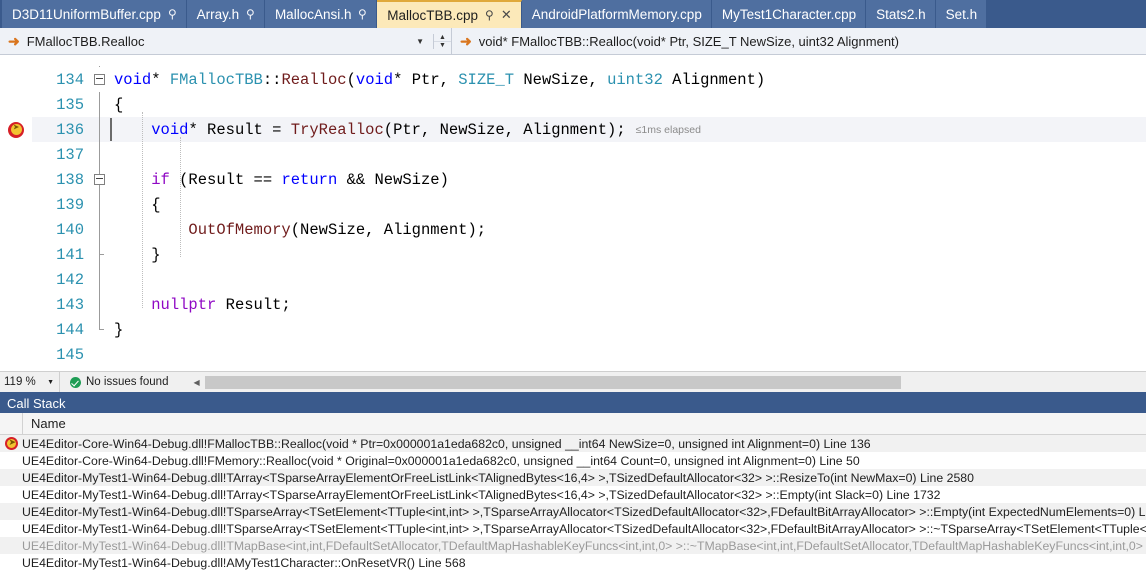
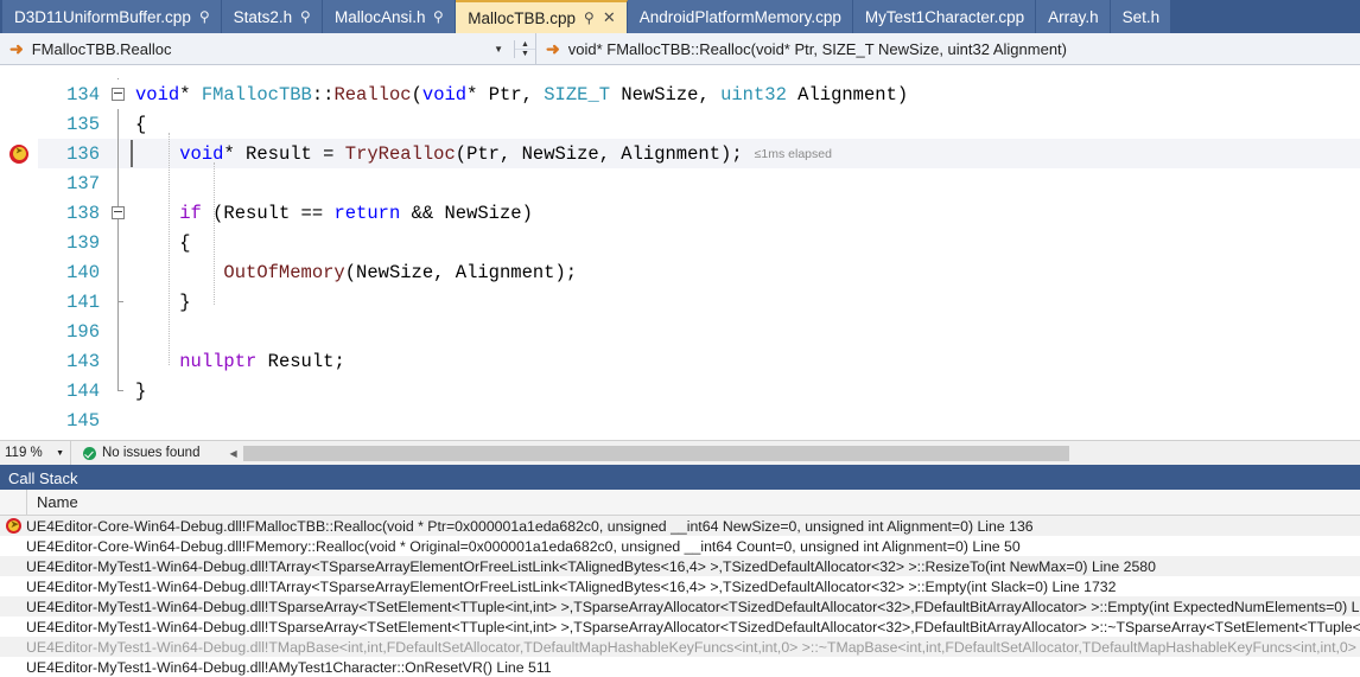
  D3D11UniformBuffer.cpp
- Array.h
+ Stats2.h
  MallocAnsi.h
  MallocTBB.cpp
  ✕
  AndroidPlatformMemory.cpp
  MyTest1Character.cpp
- Stats2.h
+ Array.h
  Set.h
  ➜
  FMallocTBB.Realloc
  ▼
  ➜
  void* FMallocTBB::Realloc(void* Ptr, SIZE_T NewSize, uint32 Alignment)
  134
  void* FMallocTBB::Realloc(void* Ptr, SIZE_T NewSize, uint32 Alignment)
  135
  {
  ➤
  136
  void* Result = TryRealloc(Ptr, NewSize, Alignment);
  ≤1ms elapsed
  137
  138
  if (Result == return && NewSize)
  139
  {
  140
  OutOfMemory(NewSize, Alignment);
  141
  }
- 142
+ 196
  143
  nullptr Result;
  144
  }
  145
  119 %
  No issues found
  ◀
  Call Stack
  Name
  ➤
  UE4Editor-Core-Win64-Debug.dll!FMallocTBB::Realloc(void * Ptr=0x000001a1eda682c0, unsigned __int64 NewSize=0, unsigned int Alignment=0) Line 136
  UE4Editor-Core-Win64-Debug.dll!FMemory::Realloc(void * Original=0x000001a1eda682c0, unsigned __int64 Count=0, unsigned int Alignment=0) Line 50
  UE4Editor-MyTest1-Win64-Debug.dll!TArray<TSparseArrayElementOrFreeListLink<TAlignedBytes<16,4> >,TSizedDefaultAllocator<32> >::ResizeTo(int NewMax=0) Line 2580
  UE4Editor-MyTest1-Win64-Debug.dll!TArray<TSparseArrayElementOrFreeListLink<TAlignedBytes<16,4> >,TSizedDefaultAllocator<32> >::Empty(int Slack=0) Line 1732
  UE4Editor-MyTest1-Win64-Debug.dll!TSparseArray<TSetElement<TTuple<int,int> >,TSparseArrayAllocator<TSizedDefaultAllocator<32>,FDefaultBitArrayAllocator> >::Empty(int ExpectedNumElements=0) L
  UE4Editor-MyTest1-Win64-Debug.dll!TSparseArray<TSetElement<TTuple<int,int> >,TSparseArrayAllocator<TSizedDefaultAllocator<32>,FDefaultBitArrayAllocator> >::~TSparseArray<TSetElement<TTuple<
  UE4Editor-MyTest1-Win64-Debug.dll!TMapBase<int,int,FDefaultSetAllocator,TDefaultMapHashableKeyFuncs<int,int,0> >::~TMapBase<int,int,FDefaultSetAllocator,TDefaultMapHashableKeyFuncs<int,int,0>
- UE4Editor-MyTest1-Win64-Debug.dll!AMyTest1Character::OnResetVR() Line 568
+ UE4Editor-MyTest1-Win64-Debug.dll!AMyTest1Character::OnResetVR() Line 511
